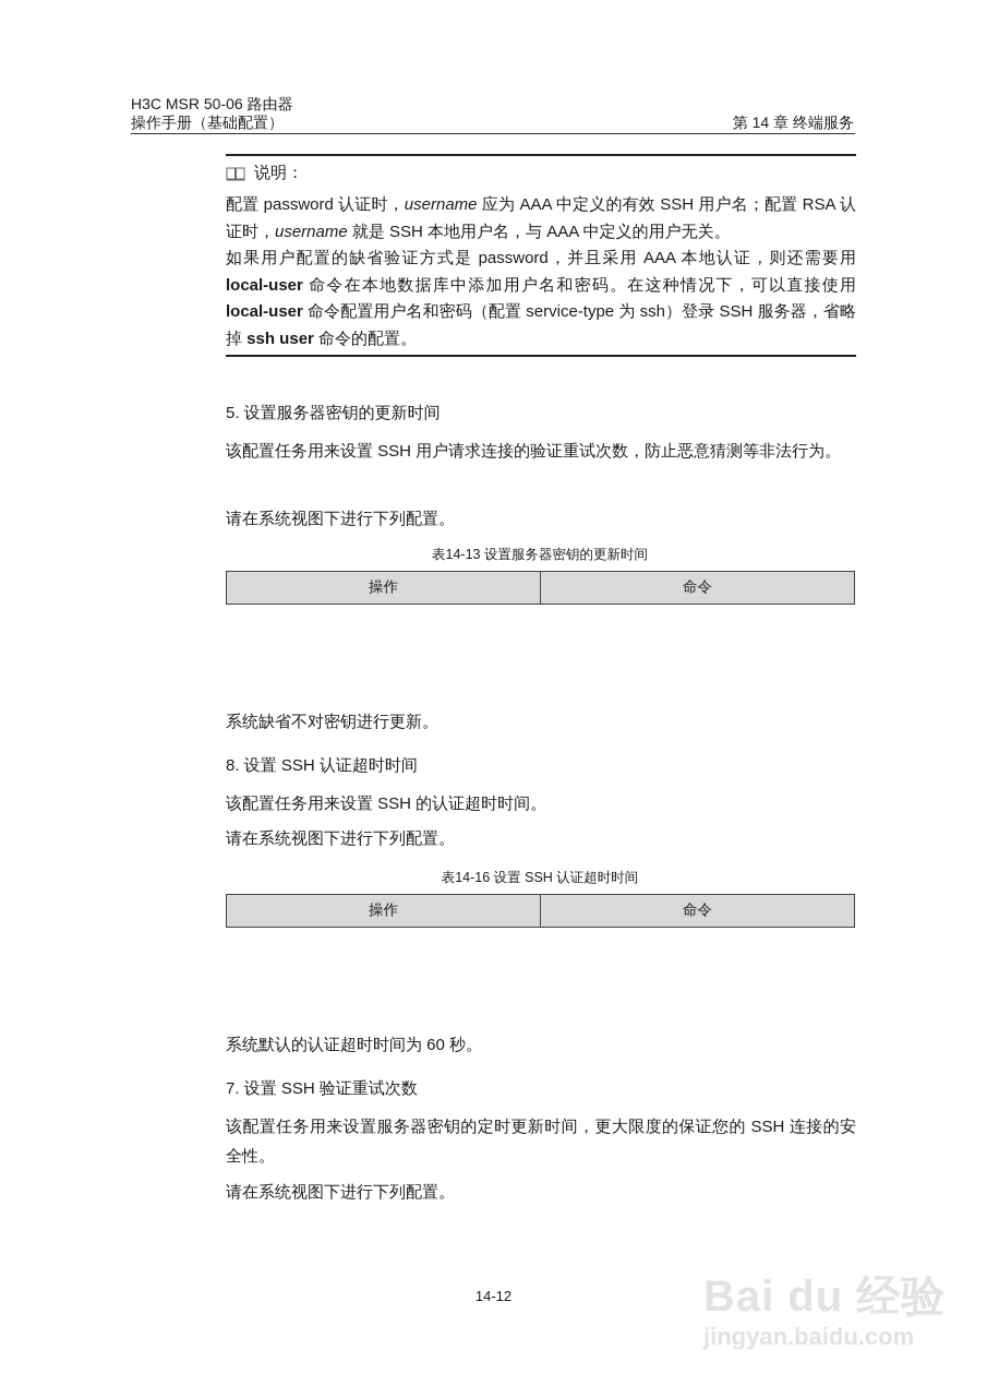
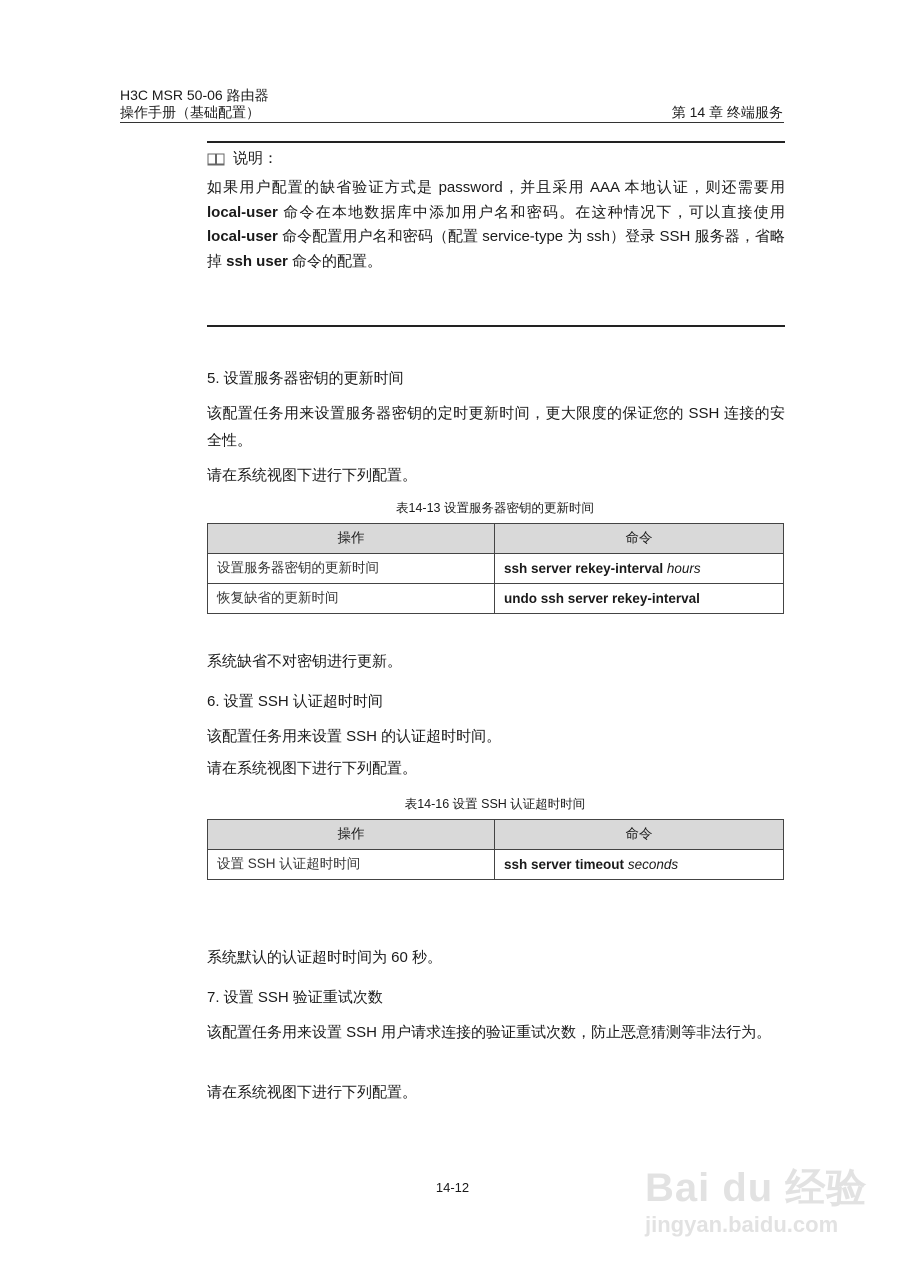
  H3C MSR 50-06 路由器
  操作手册（基础配置）
  第 14 章 终端服务
  说明：
- 配置 password 认证时，username 应为 AAA 中定义的有效 SSH 用户名；配置 RSA 认证时，username 就是 SSH 本地用户名，与 AAA 中定义的用户无关。
  如果用户配置的缺省验证方式是 password，并且采用 AAA 本地认证，则还需要用 local-user 命令在本地数据库中添加用户名和密码。在这种情况下，可以直接使用 local-user 命令配置用户名和密码（配置 service-type 为 ssh）登录 SSH 服务器，省略掉 ssh user 命令的配置。
  5. 设置服务器密钥的更新时间
- 该配置任务用来设置 SSH 用户请求连接的验证重试次数，防止恶意猜测等非法行为。
+ 该配置任务用来设置服务器密钥的定时更新时间，更大限度的保证您的 SSH 连接的安全性。
  请在系统视图下进行下列配置。
  表14-13 设置服务器密钥的更新时间
  操作	命令
+ 设置服务器密钥的更新时间	ssh server rekey-interval hours
+ 恢复缺省的更新时间	undo ssh server rekey-interval
  系统缺省不对密钥进行更新。
- 8. 设置 SSH 认证超时时间
+ 6. 设置 SSH 认证超时时间
  该配置任务用来设置 SSH 的认证超时时间。
  请在系统视图下进行下列配置。
  表14-16 设置 SSH 认证超时时间
  操作	命令
+ 设置 SSH 认证超时时间	ssh server timeout seconds
  系统默认的认证超时时间为 60 秒。
  7. 设置 SSH 验证重试次数
- 该配置任务用来设置服务器密钥的定时更新时间，更大限度的保证您的 SSH 连接的安全性。
+ 该配置任务用来设置 SSH 用户请求连接的验证重试次数，防止恶意猜测等非法行为。
  请在系统视图下进行下列配置。
  14-12
  Bai du 经验
  jingyan.baidu.com
